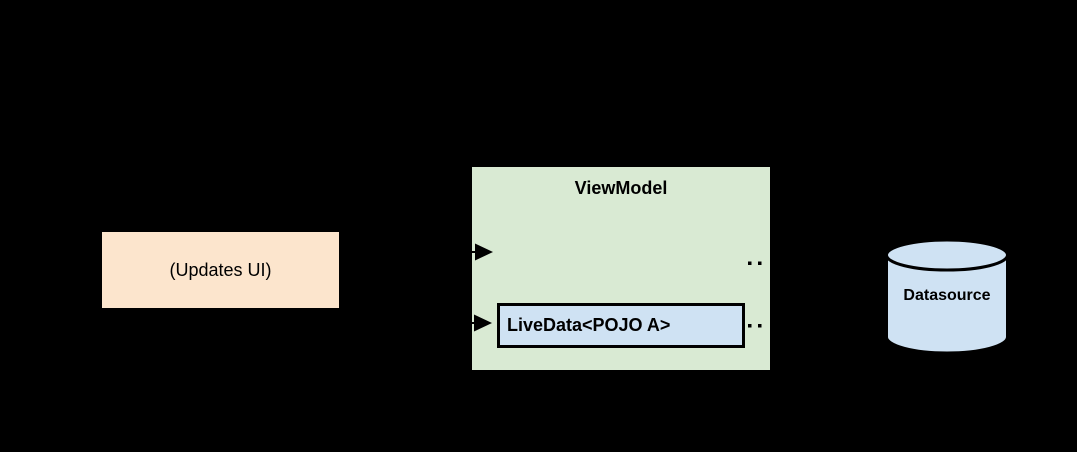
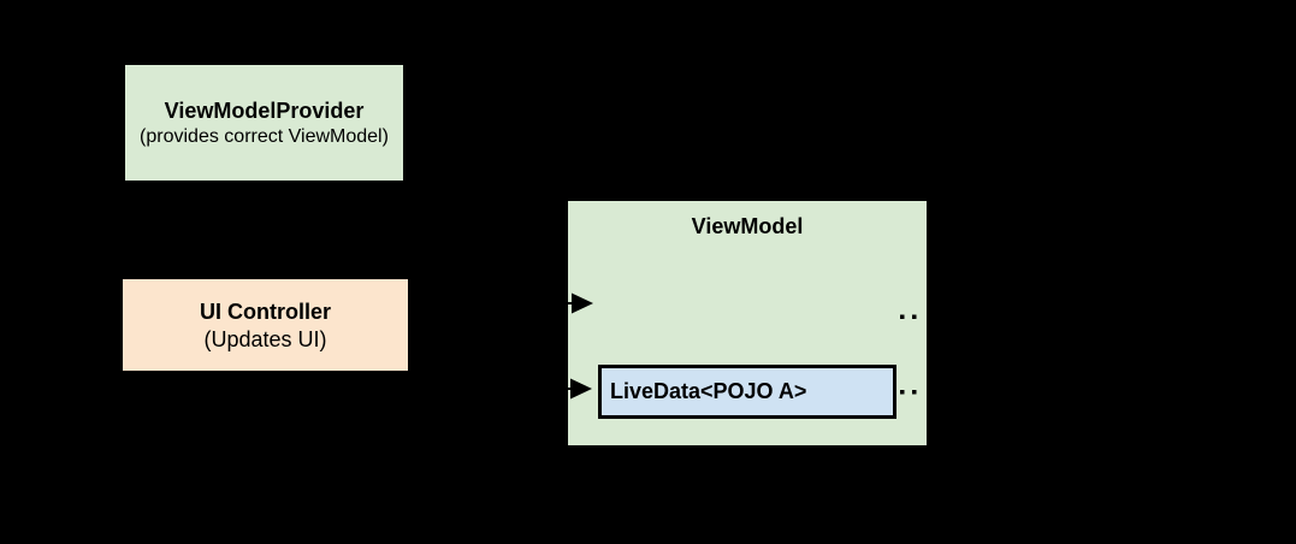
+ ViewModelProvider
+ (provides correct ViewModel)
+ UI Controller
  (Updates UI)
  ViewModel
  LiveData<POJO A>
- Datasource
